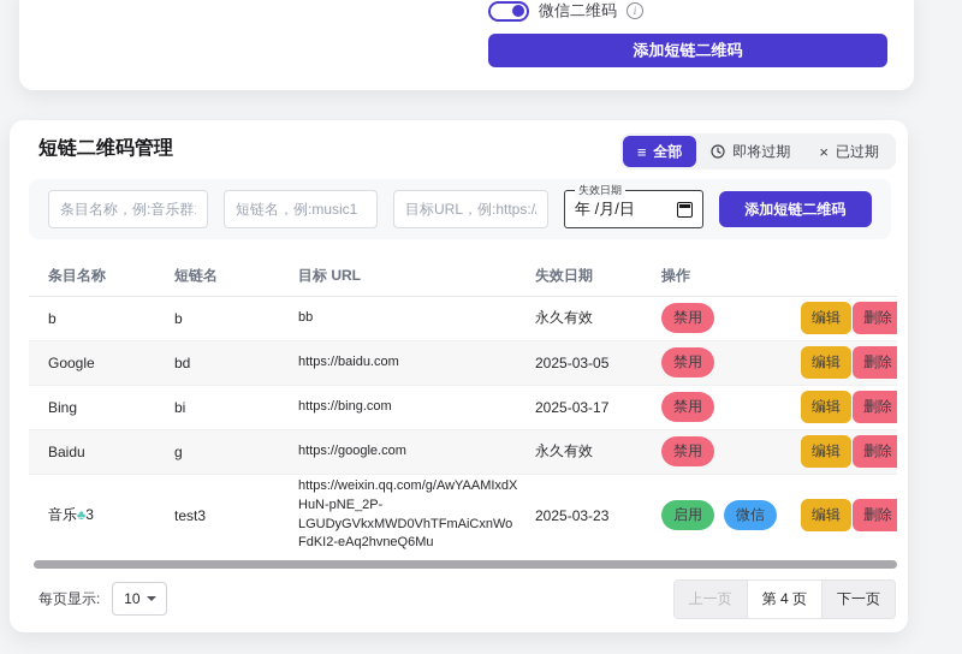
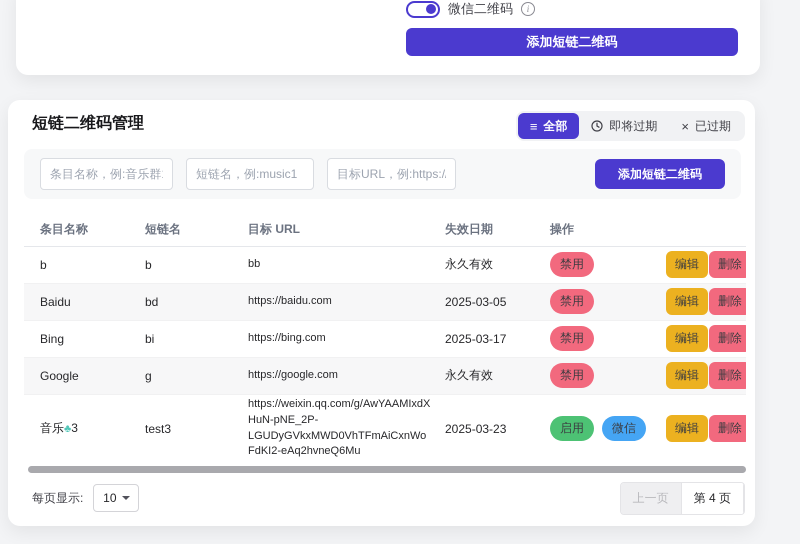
  微信二维码
  i
  添加短链二维码
  短链二维码管理
  ≡
  全部
  即将过期
  ×
  已过期
  条目名称，例:音乐群
  短链名，例:music1
- 失效日期
- 年 /月/日
  添加短链二维码
  条目名称	短链名	目标 URL	失效日期	操作
  b	b	bb	永久有效	禁用 编辑 删除
- Google	bd	https://baidu.com	2025-03-05	禁用 编辑 删除
+ Baidu	bd	https://baidu.com	2025-03-05	禁用 编辑 删除
  Bing	bi	https://bing.com	2025-03-17	禁用 编辑 删除
- Baidu	g	https://google.com	永久有效	禁用 编辑 删除
+ Google	g	https://google.com	永久有效	禁用 编辑 删除
  音乐♣3	test3	https://weixin.qq.com/g/AwYAAMIxdXHuN-pNE_2P-LGUDyGVkxMWD0VhTFmAiCxnWoFdKI2-eAq2hvneQ6Mu	2025-03-23	启用 微信 编辑 删除
  每页显示:
  10
  上一页
  第 4 页
- 下一页
